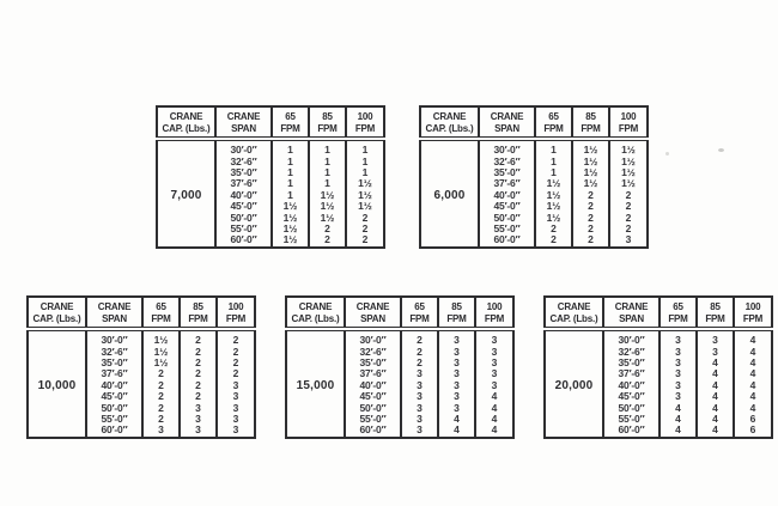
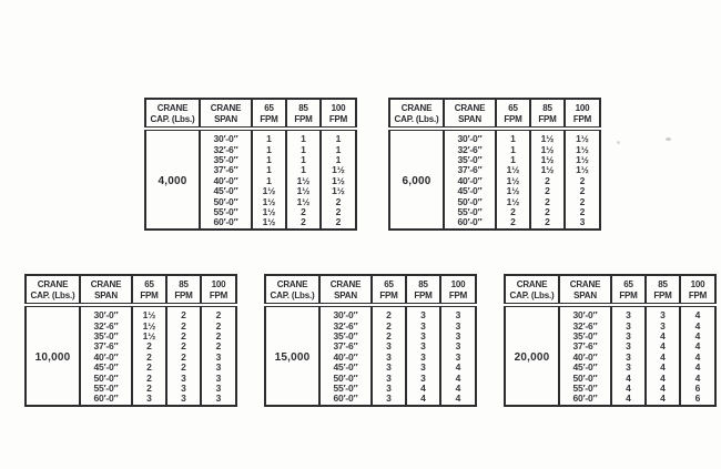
  CRANE CAP. (Lbs.)	CRANE SPAN	65 FPM	85 FPM	100 FPM
- 7,000	30′-0″	1	1	1
+ 4,000	30′-0″	1	1	1
  32′-6″	1	1	1
  35′-0″	1	1	1
  37′-6″	1	1	1½
  40′-0″	1	1½	1½
  45′-0″	1½	1½	1½
  50′-0″	1½	1½	2
  55′-0″	1½	2	2
  60′-0″	1½	2	2
  CRANE CAP. (Lbs.)	CRANE SPAN	65 FPM	85 FPM	100 FPM
  6,000	30′-0″	1	1½	1½
  32′-6″	1	1½	1½
  35′-0″	1	1½	1½
  37′-6″	1½	1½	1½
  40′-0″	1½	2	2
  45′-0″	1½	2	2
  50′-0″	1½	2	2
  55′-0″	2	2	2
  60′-0″	2	2	3
  CRANE CAP. (Lbs.)	CRANE SPAN	65 FPM	85 FPM	100 FPM
  10,000	30′-0″	1½	2	2
  32′-6″	1½	2	2
  35′-0″	1½	2	2
  37′-6″	2	2	2
  40′-0″	2	2	3
  45′-0″	2	2	3
  50′-0″	2	3	3
  55′-0″	2	3	3
  60′-0″	3	3	3
  CRANE CAP. (Lbs.)	CRANE SPAN	65 FPM	85 FPM	100 FPM
  15,000	30′-0″	2	3	3
  32′-6″	2	3	3
  35′-0″	2	3	3
  37′-6″	3	3	3
  40′-0″	3	3	3
  45′-0″	3	3	4
  50′-0″	3	3	4
  55′-0″	3	4	4
  60′-0″	3	4	4
  CRANE CAP. (Lbs.)	CRANE SPAN	65 FPM	85 FPM	100 FPM
  20,000	30′-0″	3	3	4
  32′-6″	3	3	4
  35′-0″	3	4	4
  37′-6″	3	4	4
  40′-0″	3	4	4
  45′-0″	3	4	4
  50′-0″	4	4	4
  55′-0″	4	4	6
  60′-0″	4	4	6
